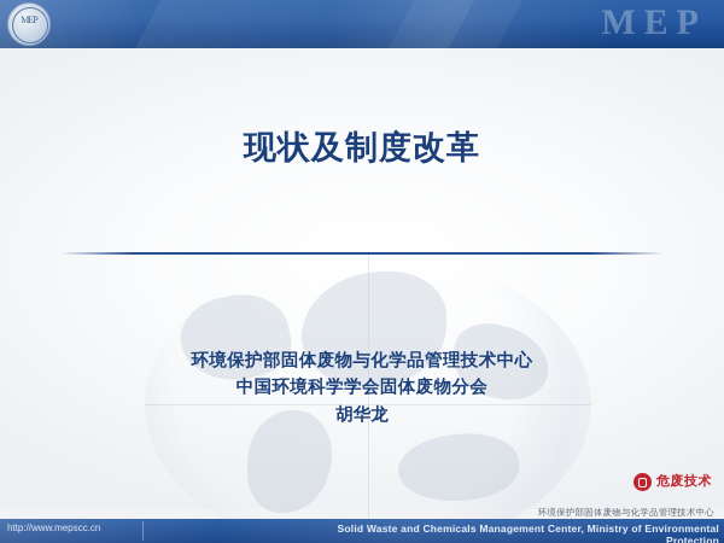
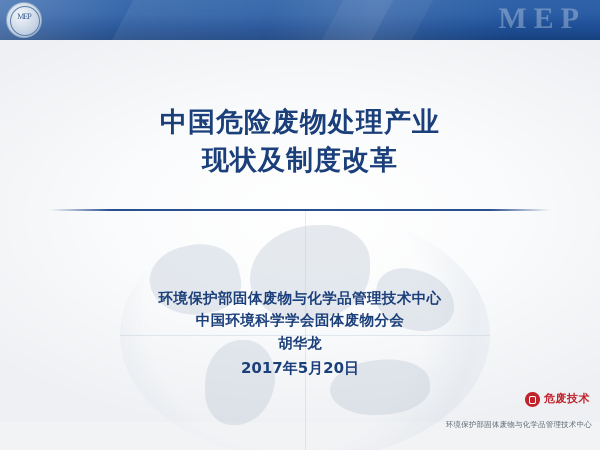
  MEP
  MEP
+ 中国危险废物处理产业
  现状及制度改革
  环境保护部固体废物与化学品管理技术中心
  中国环境科学学会固体废物分会
  胡华龙
+ 2017年5月20日
  危废技术
  环境保护部固体废物与化学品管理技术中心
- http://www.mepscc.cn
- Solid Waste and Chemicals Management Center, Ministry of Environmental Protection
